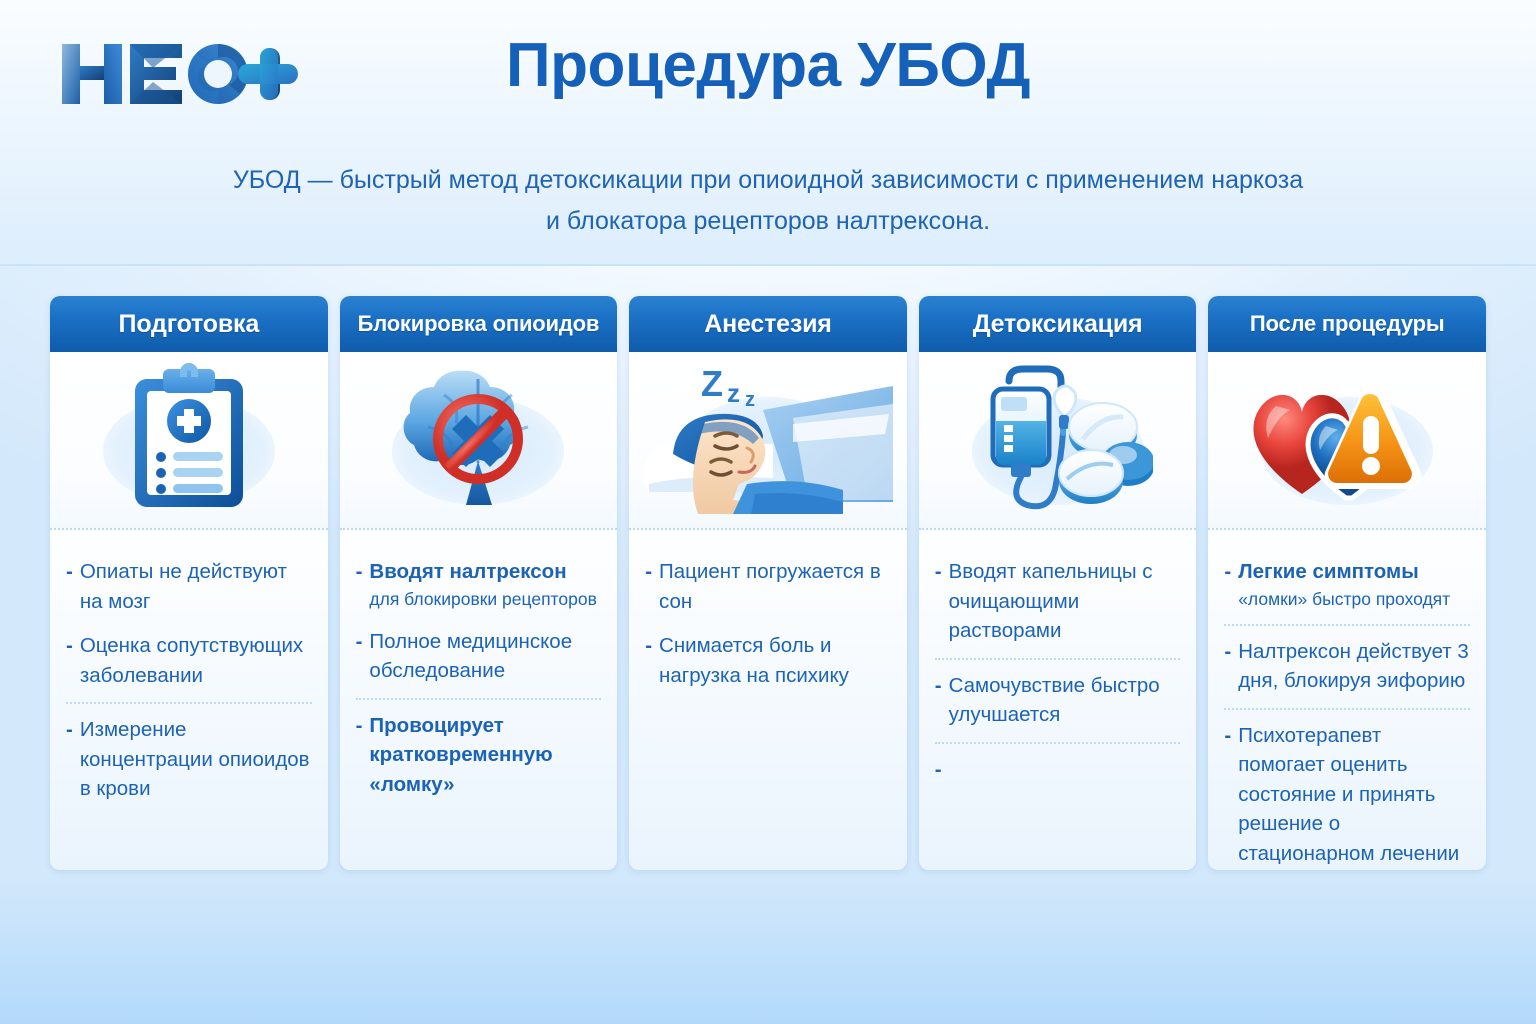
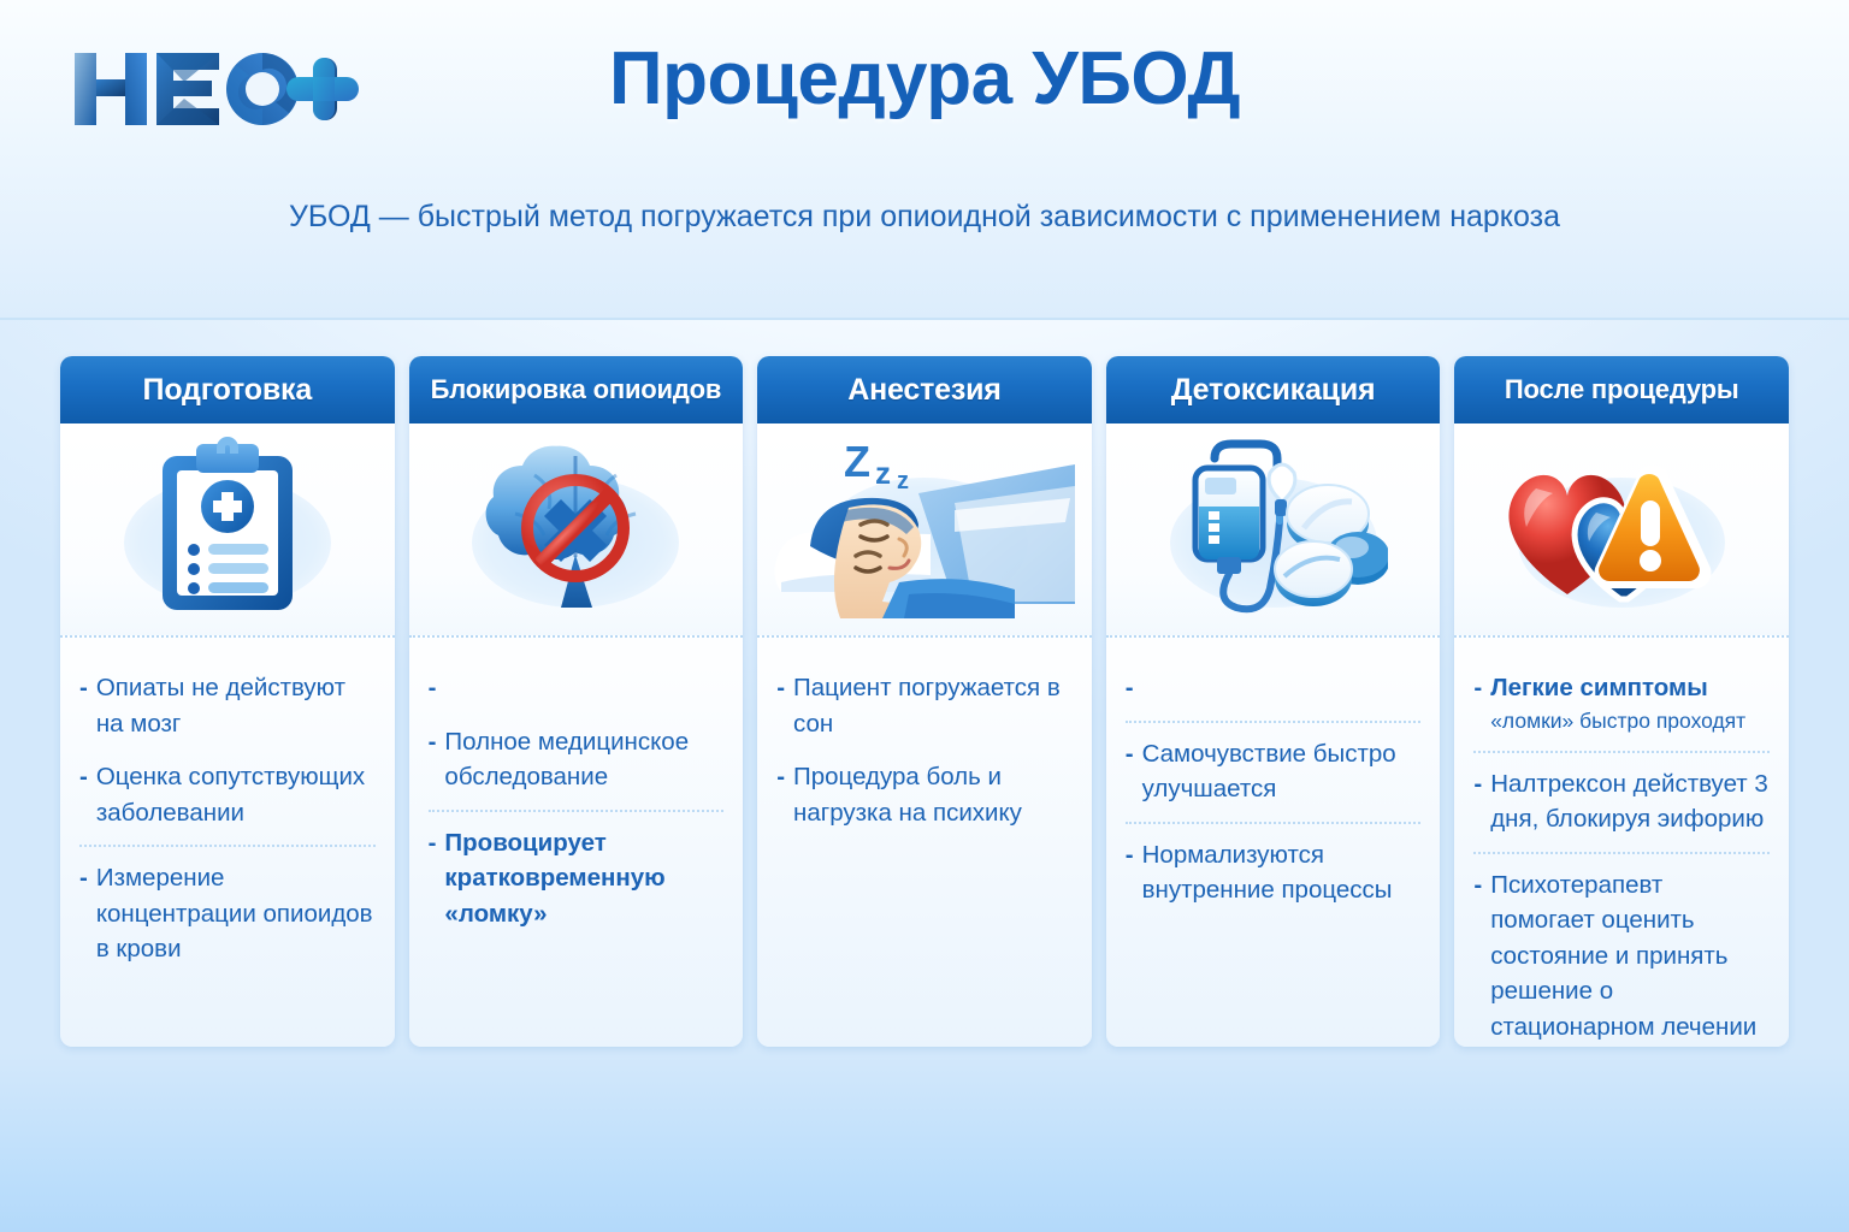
  Процедура УБОД
- УБОД — быстрый метод детоксикации при опиоидной зависимости с применением наркоза
+ УБОД — быстрый метод погружается при опиоидной зависимости с применением наркоза
- и блокатора рецепторов налтрексона.
  Подготовка
  -
  Опиаты не действуют на мозг
  -
  Оценка сопутствующих заболевании
  -
  Измерение концентрации опиоидов в крови
  Блокировка опиоидов
  -
- Вводят налтрексон
- для блокировки рецепторов
  -
  Полное медицинское обследование
  -
  Провоцирует кратковременную «ломку»
  Анестезия
  Z
  z
  z
  -
  Пациент погружается в сон
  -
- Снимается боль и нагрузка на психику
+ Процедура боль и нагрузка на психику
  Детоксикация
  -
- Вводят капельницы с очищающими растворами
  -
  Самочувствие быстро улучшается
  -
+ Нормализуются внутренние процессы
  После процедуры
  -
  Легкие симптомы
  «ломки» быстро проходят
  -
  Налтрексон действует 3 дня, блокируя эифорию
  -
  Психотерапевт помогает оценить состояние и принять решение о стационарном лечении
